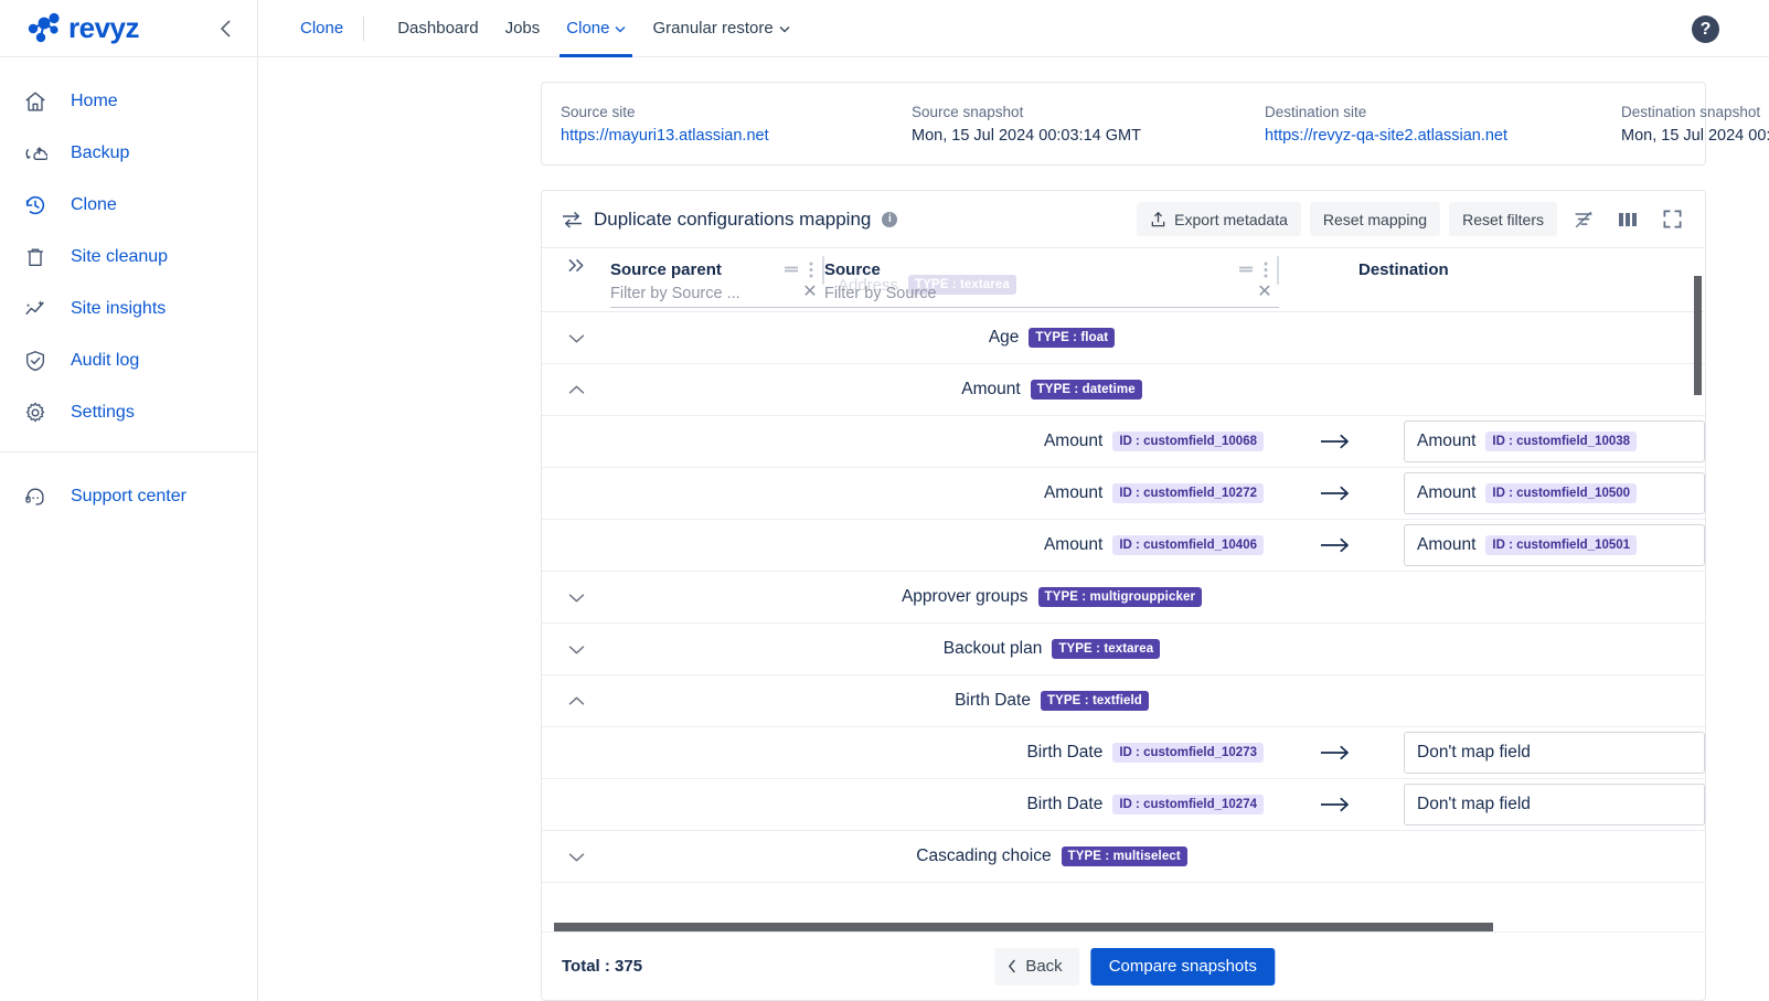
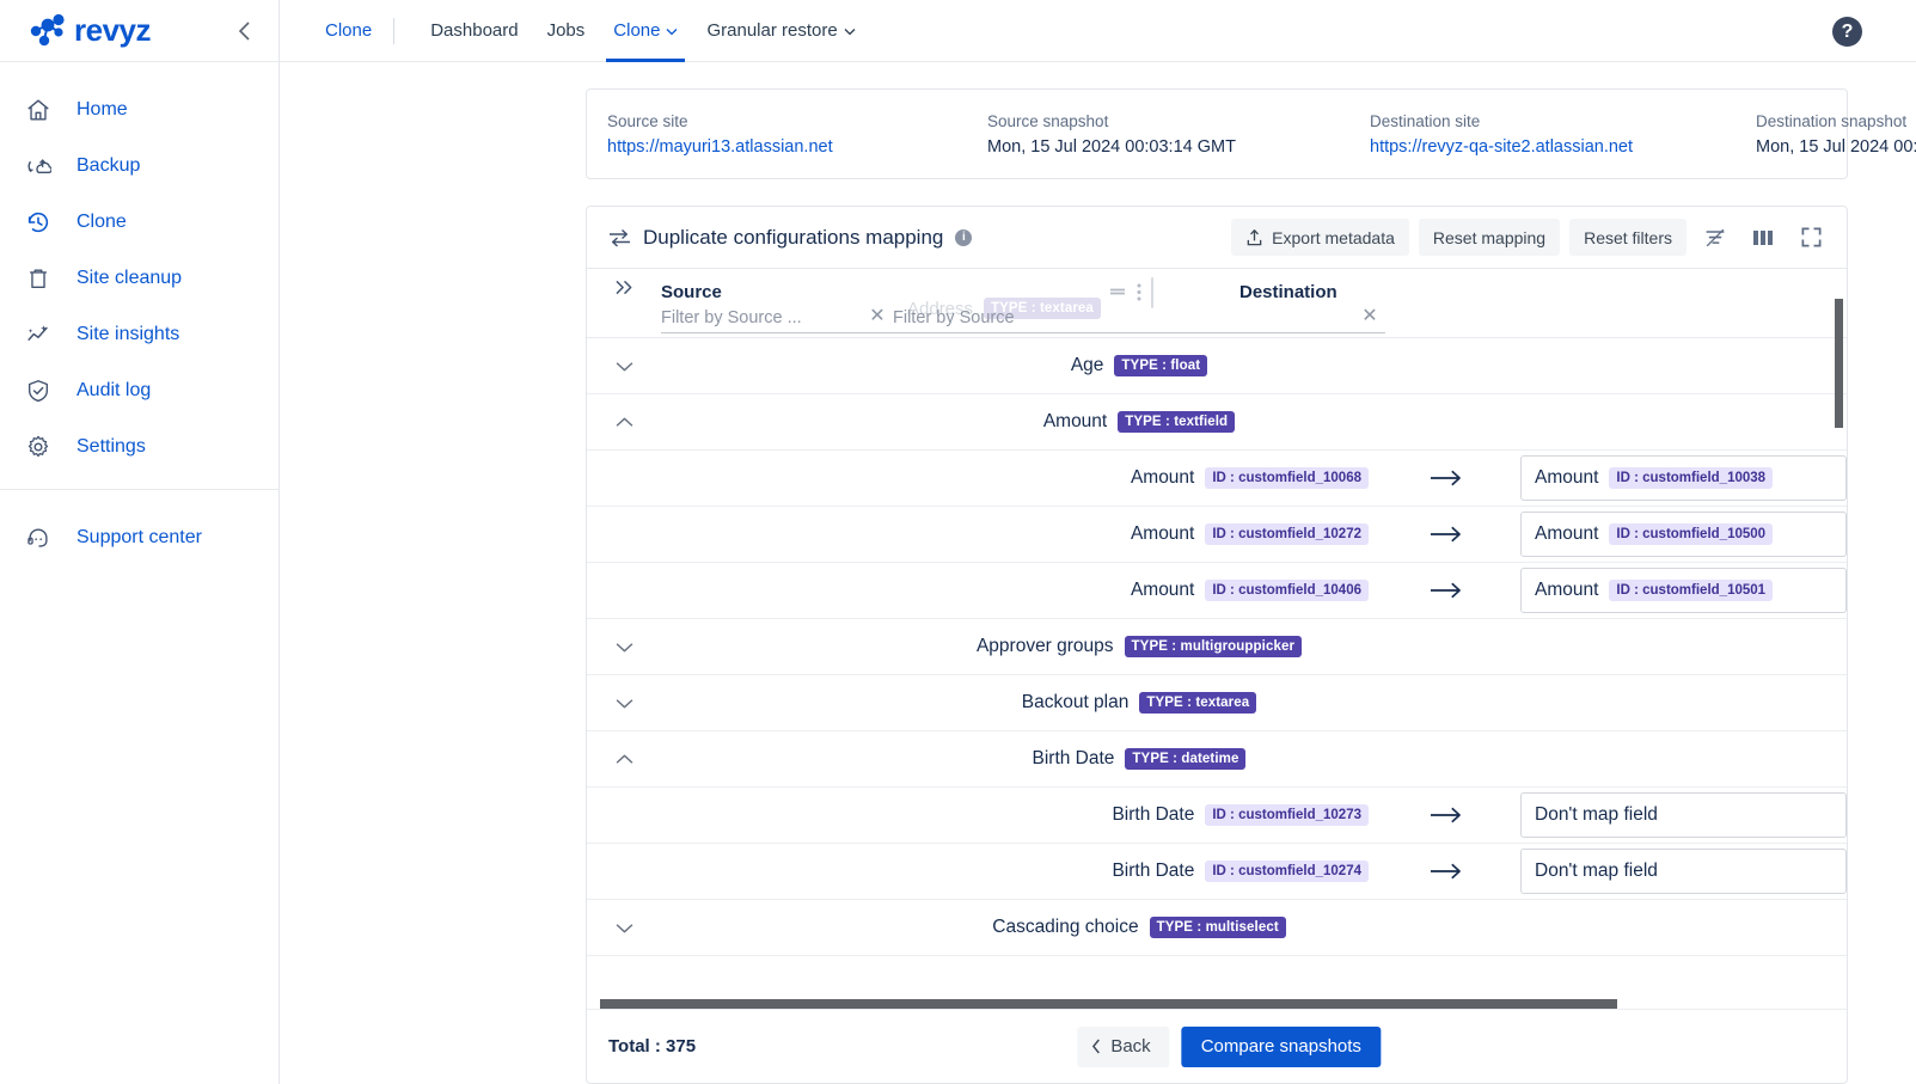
  revyz
  Home
  Backup
  Clone
  Site cleanup
  Site insights
  Audit log
  Settings
  Support center
  Clone
  Dashboard
  Jobs
  Clone
  Granular restore
  ?
  Source site
  https://mayuri13.atlassian.net
  Source snapshot
  Mon, 15 Jul 2024 00:03:14 GMT
  Destination site
  https://revyz-qa-site2.atlassian.net
  Destination snapshot
  Duplicate configurations mapping
  i
  Export metadata
  Reset mapping
  Reset filters
- Source parent
  Source
  Destination
  Address
  TYPE : textarea
  Filter by Source ...
  ✕
  Filter by Source
  ✕
  Age
  TYPE : float
  Amount
- TYPE : datetime
+ TYPE : textfield
  Amount
  ID : customfield_10068
  Amount
  ID : customfield_10038
  Amount
  ID : customfield_10272
  Amount
  ID : customfield_10500
  Amount
  ID : customfield_10406
  Amount
  ID : customfield_10501
  Approver groups
  TYPE : multigrouppicker
  Backout plan
  TYPE : textarea
  Birth Date
- TYPE : textfield
+ TYPE : datetime
  Birth Date
  ID : customfield_10273
  Don't map field
  Birth Date
  ID : customfield_10274
  Don't map field
  Cascading choice
  TYPE : multiselect
  Total : 375
  Back
  Compare snapshots
